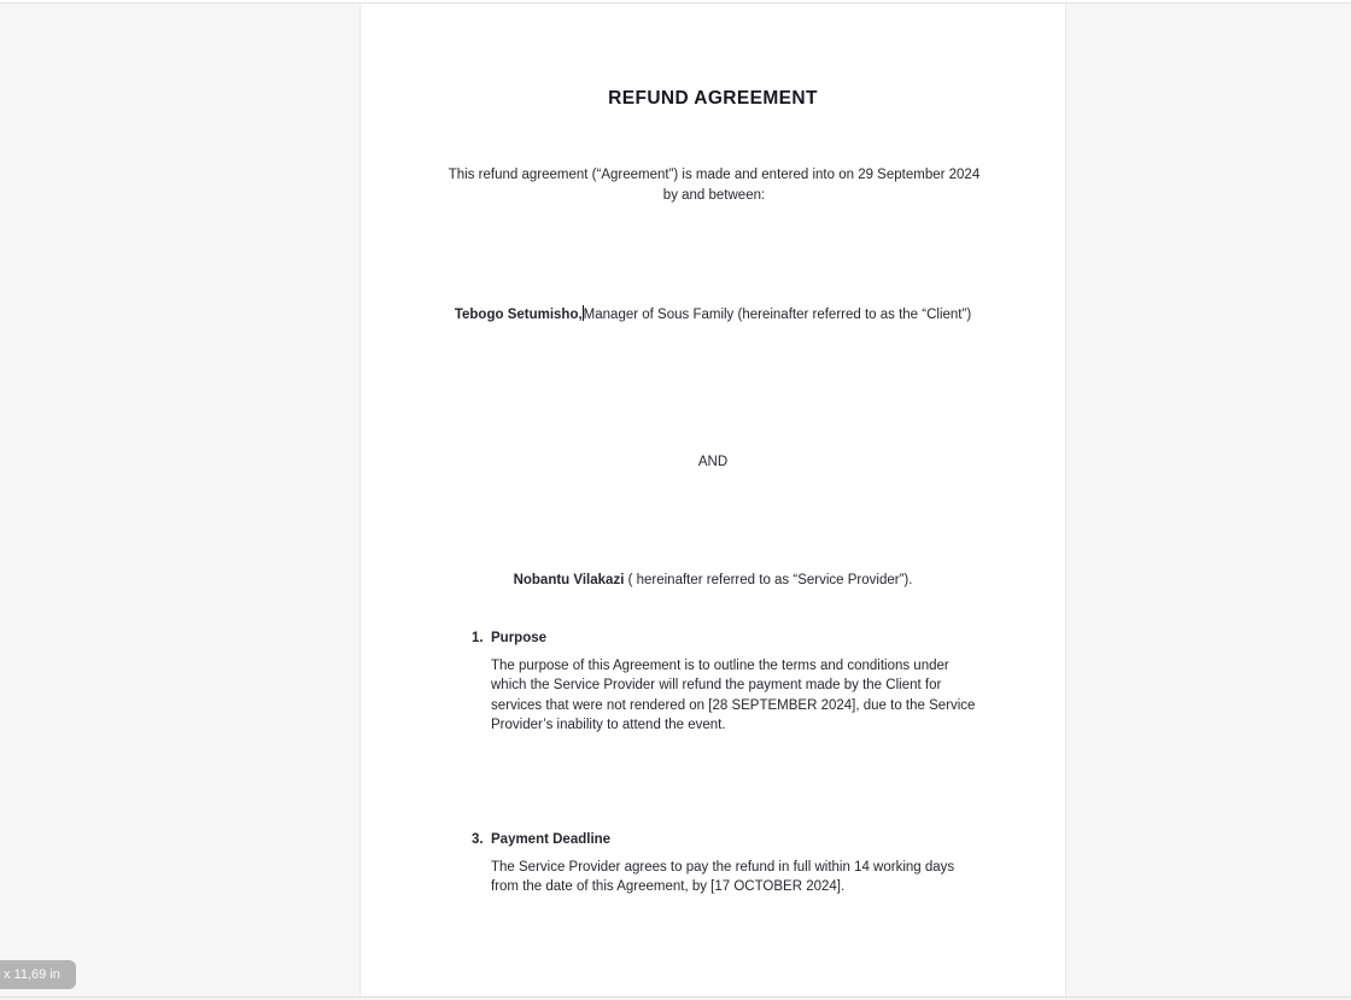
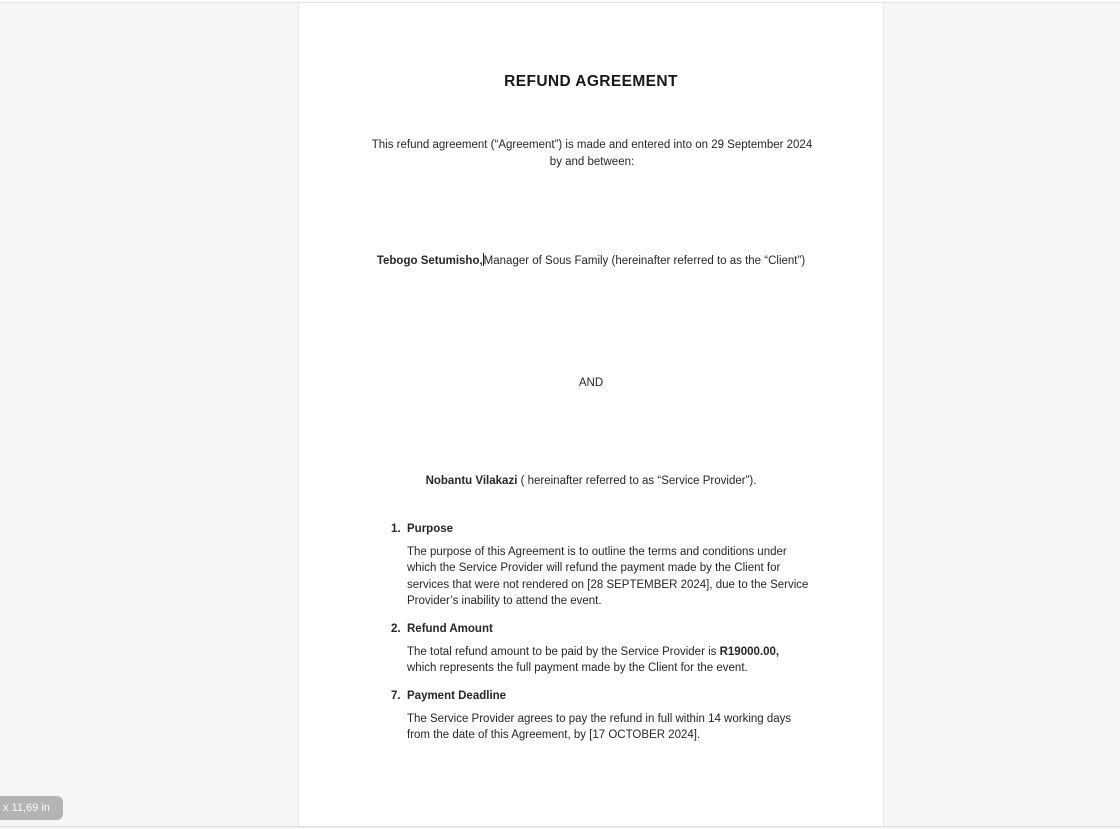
  REFUND AGREEMENT
  This refund agreement (“Agreement”) is made and entered into on 29 September 2024 by and between:
  Tebogo Setumisho,Manager of Sous Family (hereinafter referred to as the “Client”)
  AND
  Nobantu Vilakazi ( hereinafter referred to as “Service Provider”).
  1. Purpose
  The purpose of this Agreement is to outline the terms and conditions under which the Service Provider will refund the payment made by the Client for services that were not rendered on [28 SEPTEMBER 2024], due to the Service Provider’s inability to attend the event.
+ 2. Refund Amount
+ The total refund amount to be paid by the Service Provider is R19000.00, which represents the full payment made by the Client for the event.
- 3. Payment Deadline
+ 7. Payment Deadline
  The Service Provider agrees to pay the refund in full within 14 working days from the date of this Agreement, by [17 OCTOBER 2024].
  x 11,69 in
